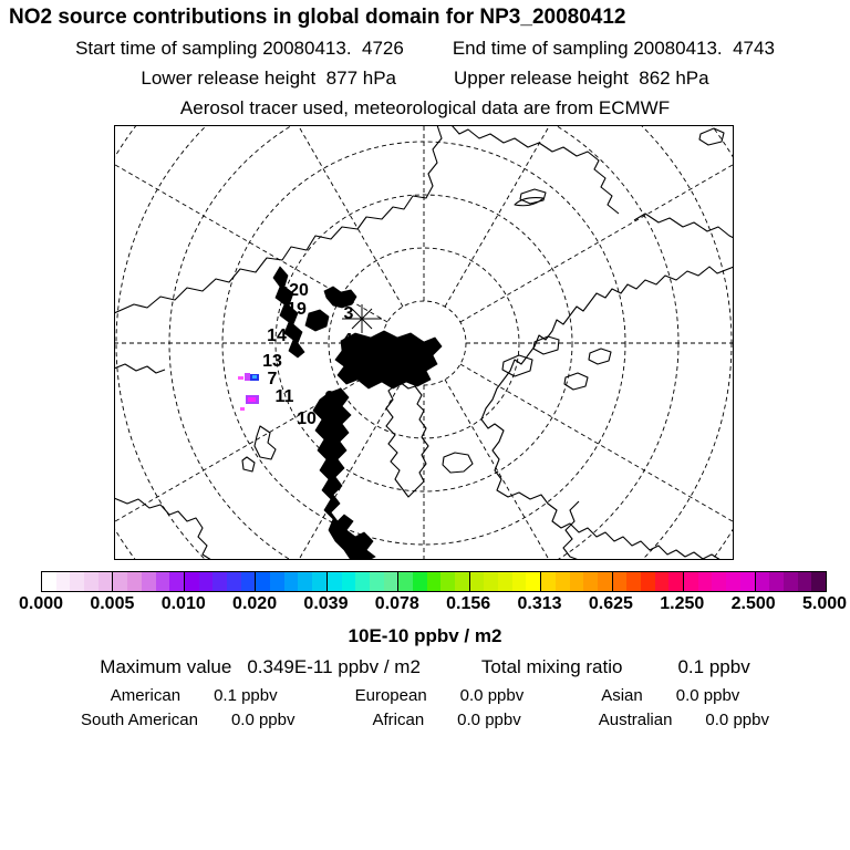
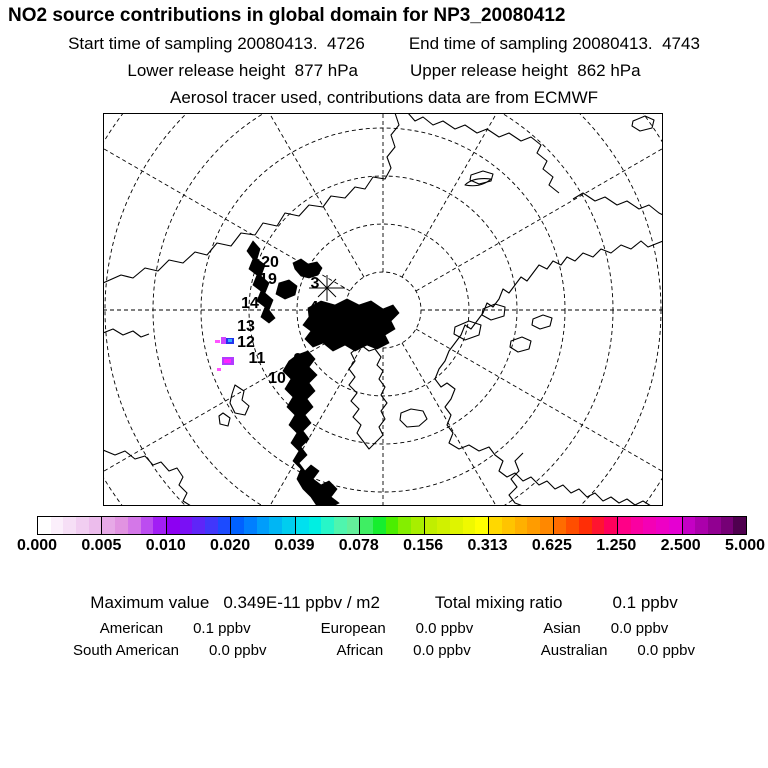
  NO2 source contributions in global domain for NP3_20080412
  Start time of sampling 20080413. 4726
  End time of sampling 20080413. 4743
  Lower release height 877 hPa
  Upper release height 862 hPa
- Aerosol tracer used, meteorological data are from ECMWF
+ Aerosol tracer used, contributions data are from ECMWF
  20
  19
  3
  14
  4
  5
  13
- 7
+ 12
  11
  9
  10
  0.000
  0.005
  0.010
  0.020
  0.039
  0.078
  0.156
  0.313
  0.625
  1.250
  2.500
  5.000
- 10E-10 ppbv / m2
  Maximum value
  0.349E-11 ppbv / m2
  Total mixing ratio
  0.1 ppbv
  American
  0.1 ppbv
  European
  0.0 ppbv
  Asian
  0.0 ppbv
  South American
  0.0 ppbv
  African
  0.0 ppbv
  Australian
  0.0 ppbv
